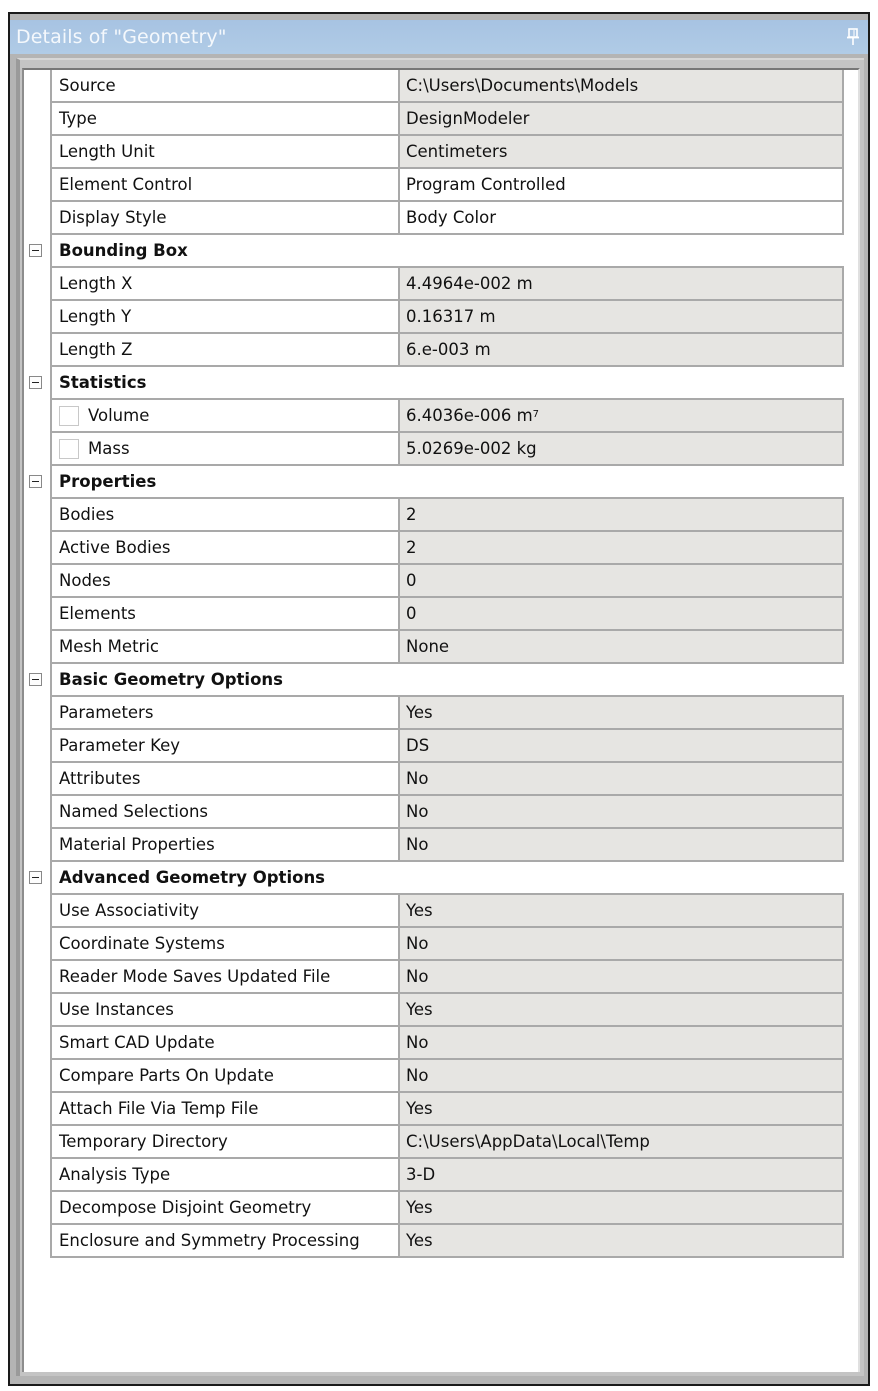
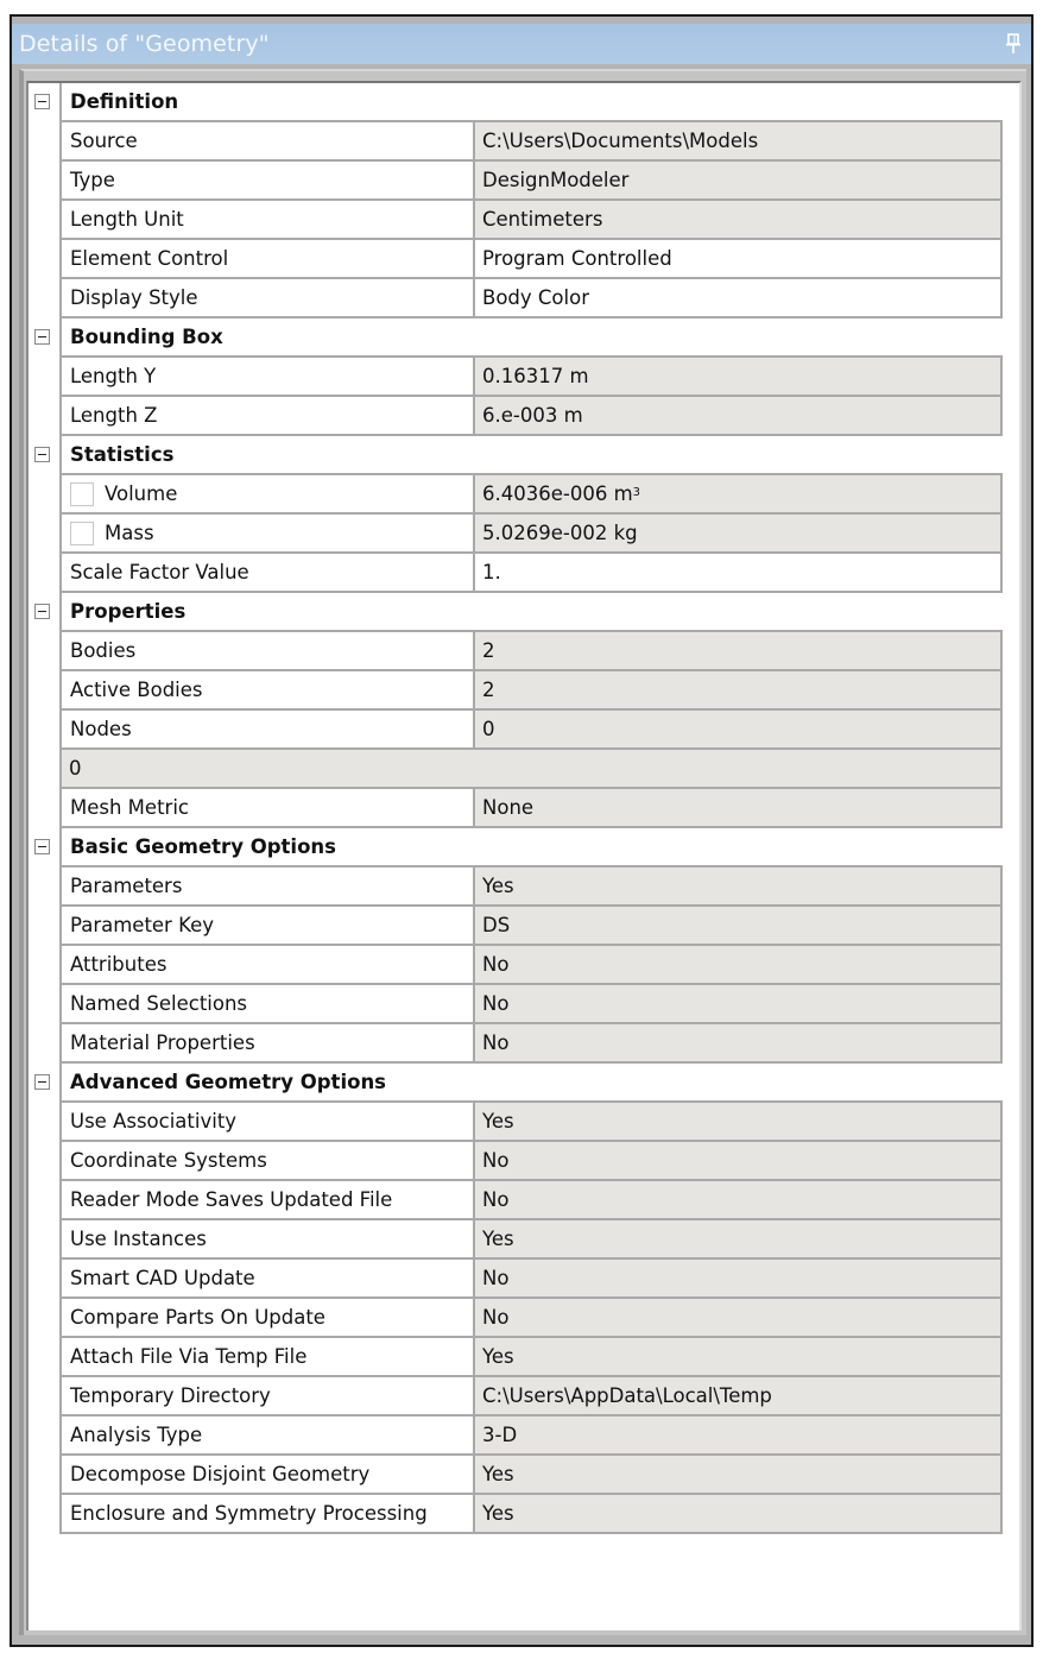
  Details of "Geometry"
+ Definition
  Source
  C:\Users\Documents\Models
  Type
  DesignModeler
  Length Unit
  Centimeters
  Element Control
  Program Controlled
  Display Style
  Body Color
  Bounding Box
- Length X
- 4.4964e-002 m
  Length Y
  0.16317 m
  Length Z
  6.e-003 m
  Statistics
  Volume
  6.4036e-006 m
- 7
+ 3
  Mass
  5.0269e-002 kg
+ Scale Factor Value
+ 1.
  Properties
  Bodies
  2
  Active Bodies
  2
  Nodes
  0
- Elements
  0
  Mesh Metric
  None
  Basic Geometry Options
  Parameters
  Yes
  Parameter Key
  DS
  Attributes
  No
  Named Selections
  No
  Material Properties
  No
  Advanced Geometry Options
  Use Associativity
  Yes
  Coordinate Systems
  No
  Reader Mode Saves Updated File
  No
  Use Instances
  Yes
  Smart CAD Update
  No
  Compare Parts On Update
  No
  Attach File Via Temp File
  Yes
  Temporary Directory
  C:\Users\AppData\Local\Temp
  Analysis Type
  3-D
  Decompose Disjoint Geometry
  Yes
  Enclosure and Symmetry Processing
  Yes
